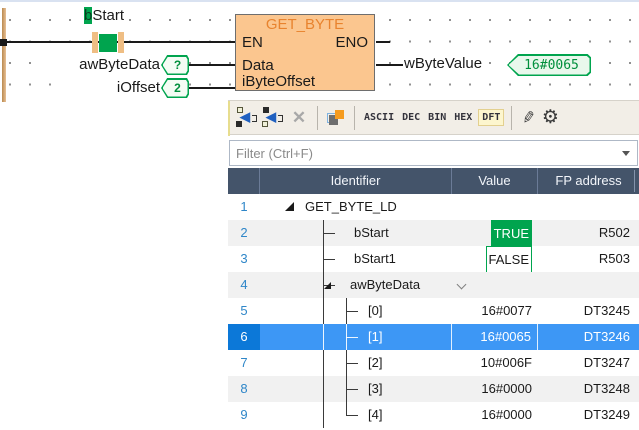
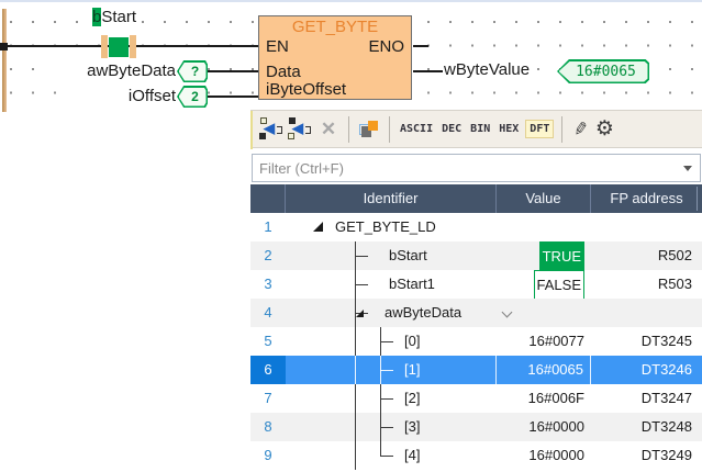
  bStart
  awByteData
  ?
  iOffset
  2
  GET_BYTE
  EN
  ENO
  Data
  iByteOffset
  wByteValue
  16#0065
  ◀
  ◀
  ✕
  ASCII
  DEC
  BIN
  HEX
  DFT
  ⚙
  Filter (Ctrl+F)
  Identifier
  Value
  FP address
  1
  GET_BYTE_LD
  2
  bStart
  TRUE
  R502
  3
  bStart1
  FALSE
  R503
  4
  awByteData
  5
  [0]
  16#0077
  DT3245
  6
  [1]
  16#0065
  DT3246
  7
  [2]
- 10#006F
+ 16#006F
  DT3247
  8
  [3]
  16#0000
  DT3248
  9
  [4]
  16#0000
  DT3249
